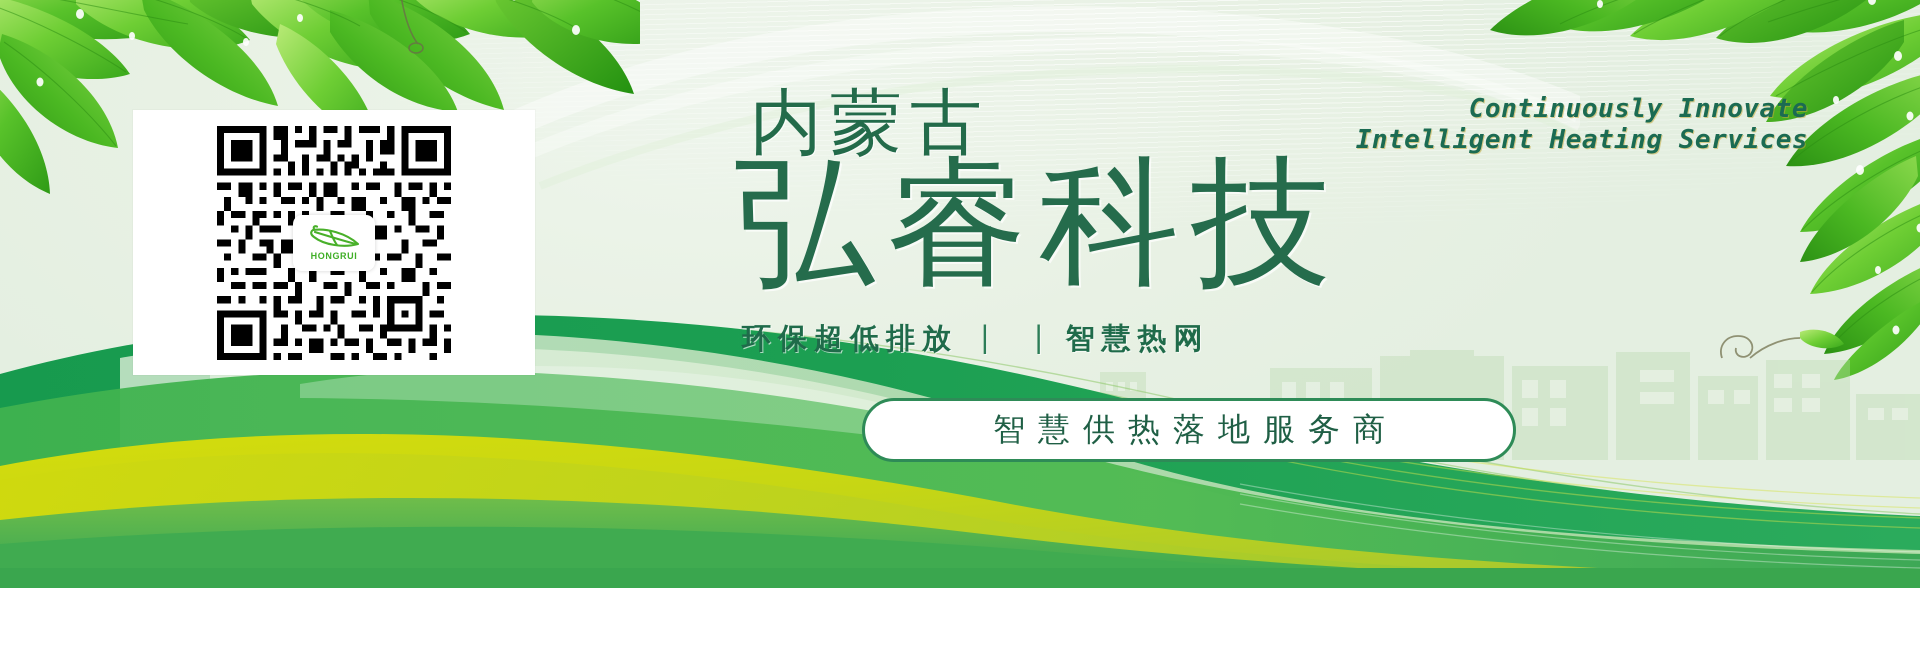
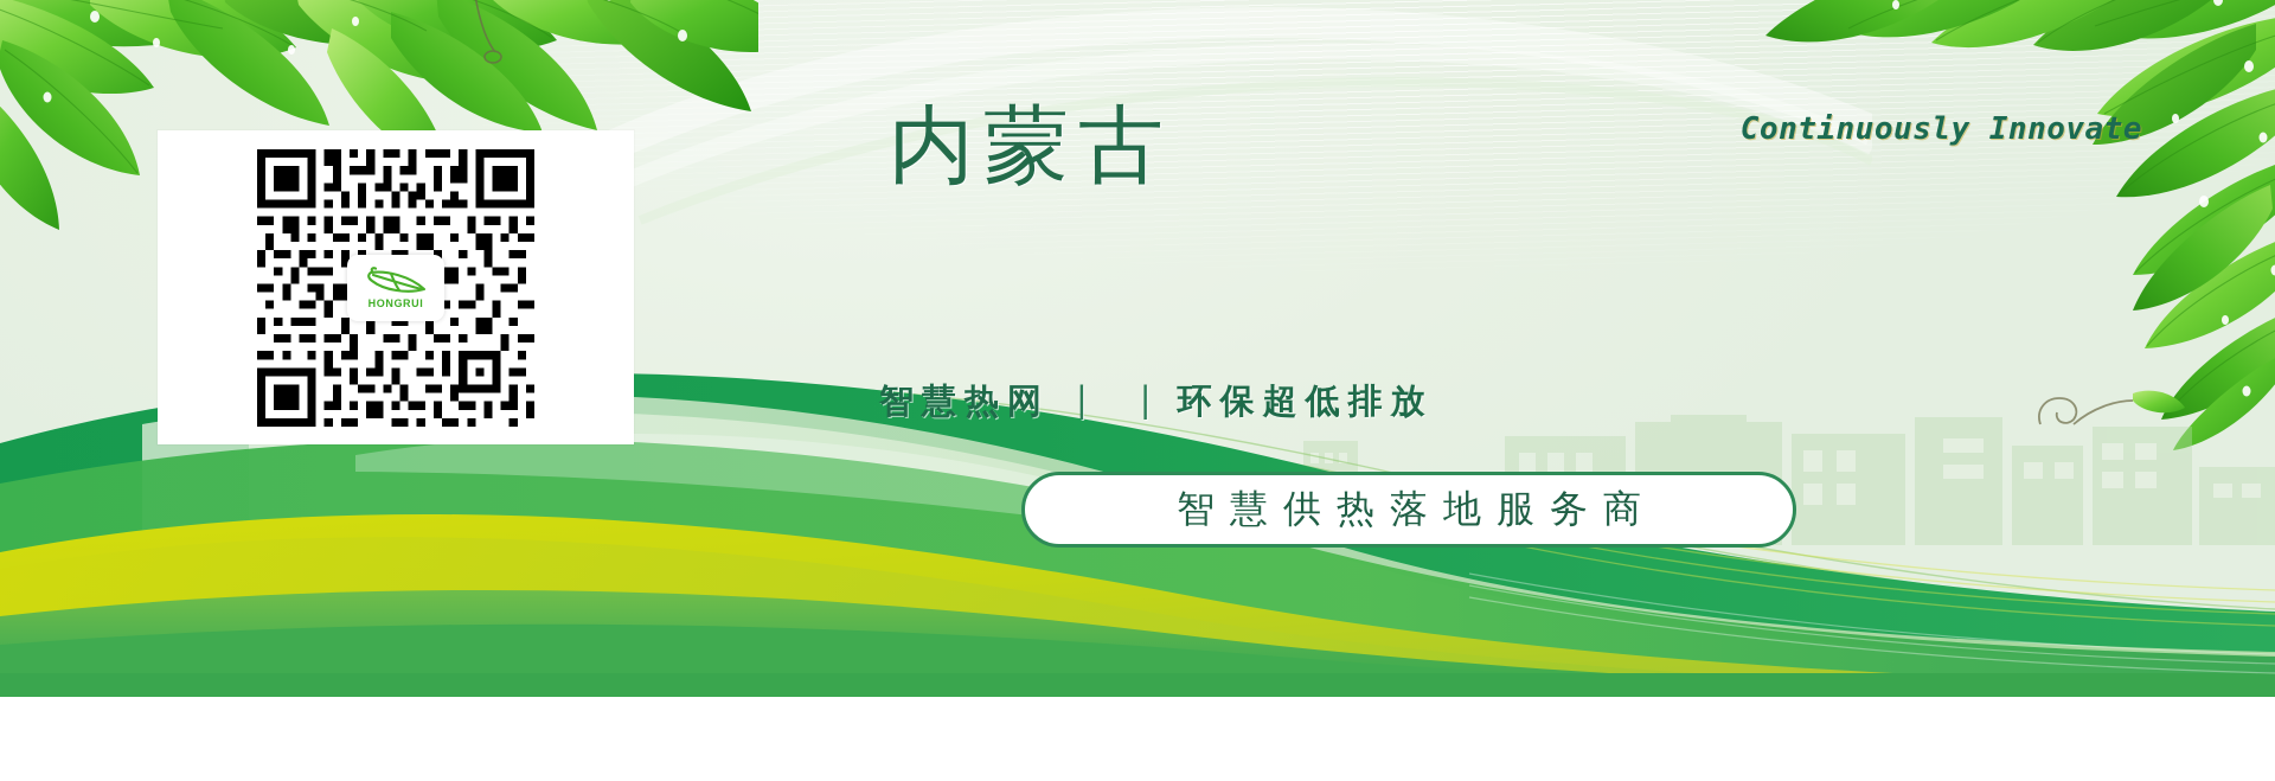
  HONGRUI
  内蒙古
  Continuously Innovate
- Intelligent Heating Services
- 弘睿科技
- 环保超低排放
+ 智慧热网
  |
  |
- 智慧热网
+ 环保超低排放
  智慧供热落地服务商
